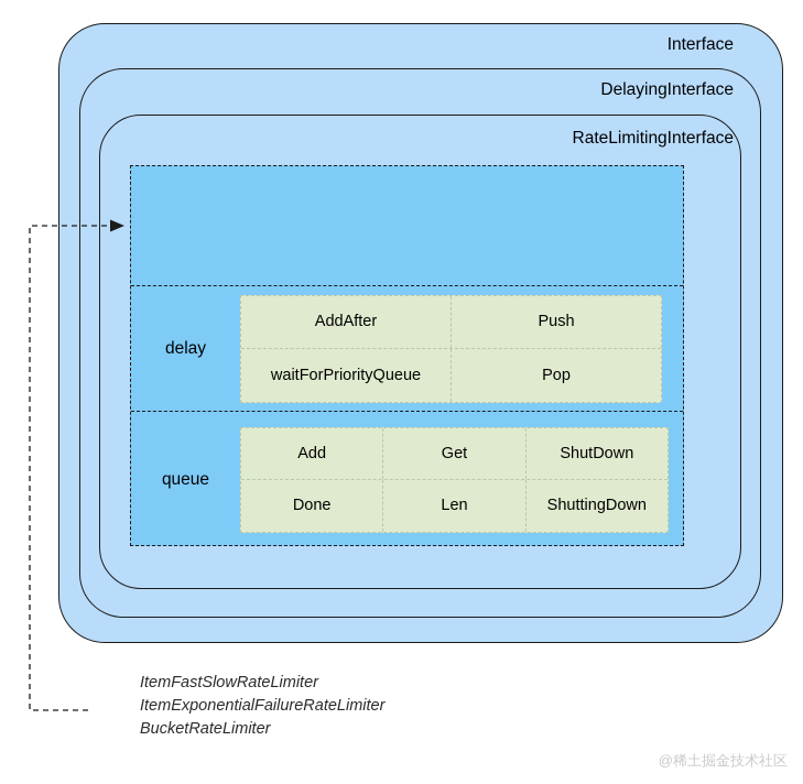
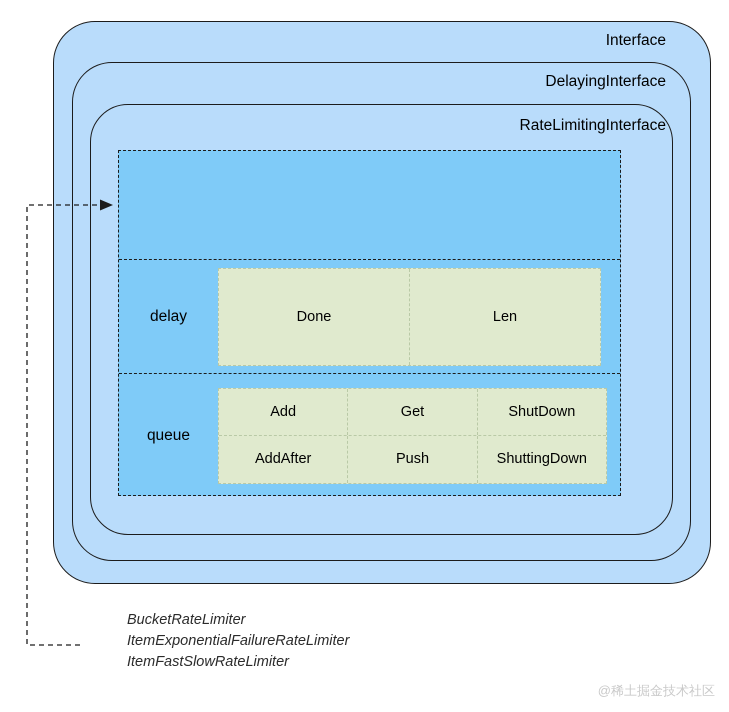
  Interface
  DelayingInterface
  RateLimitingInterface
  delay
- AddAfter
+ Done
- Push
+ Len
- waitForPriorityQueue
- Pop
  queue
  Add
  Get
  ShutDown
- Done
+ AddAfter
- Len
+ Push
  ShuttingDown
- ItemFastSlowRateLimiter
+ BucketRateLimiter
  ItemExponentialFailureRateLimiter
- BucketRateLimiter
+ ItemFastSlowRateLimiter
  @稀土掘金技术社区
